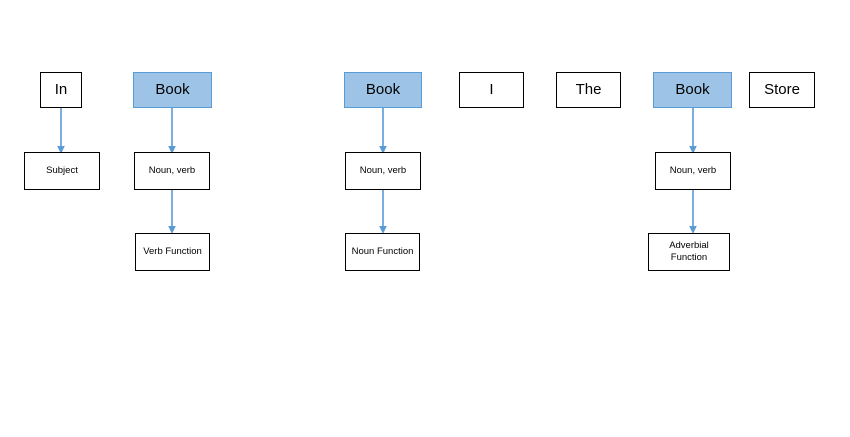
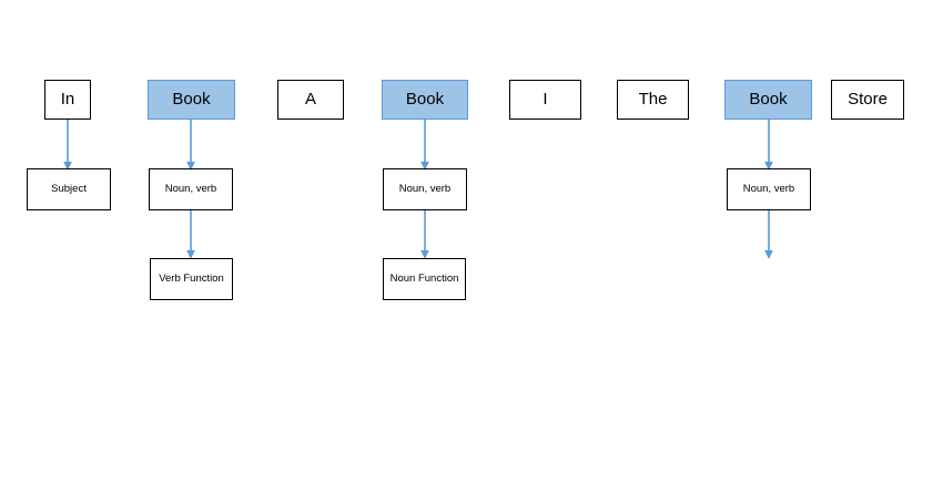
  In
  Book
+ A
  Book
  I
  The
  Book
  Store
  Subject
  Noun, verb
  Noun, verb
  Noun, verb
  Verb Function
  Noun Function
- Adverbial
- Function
